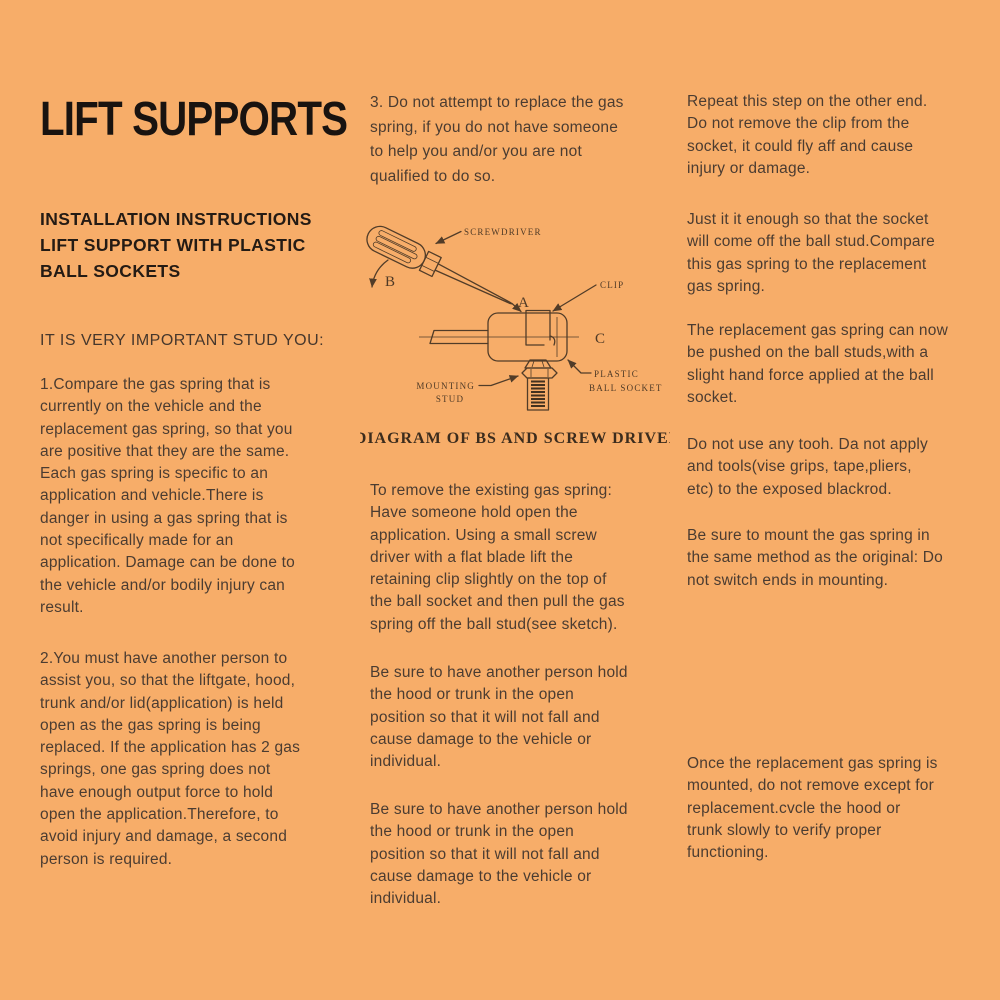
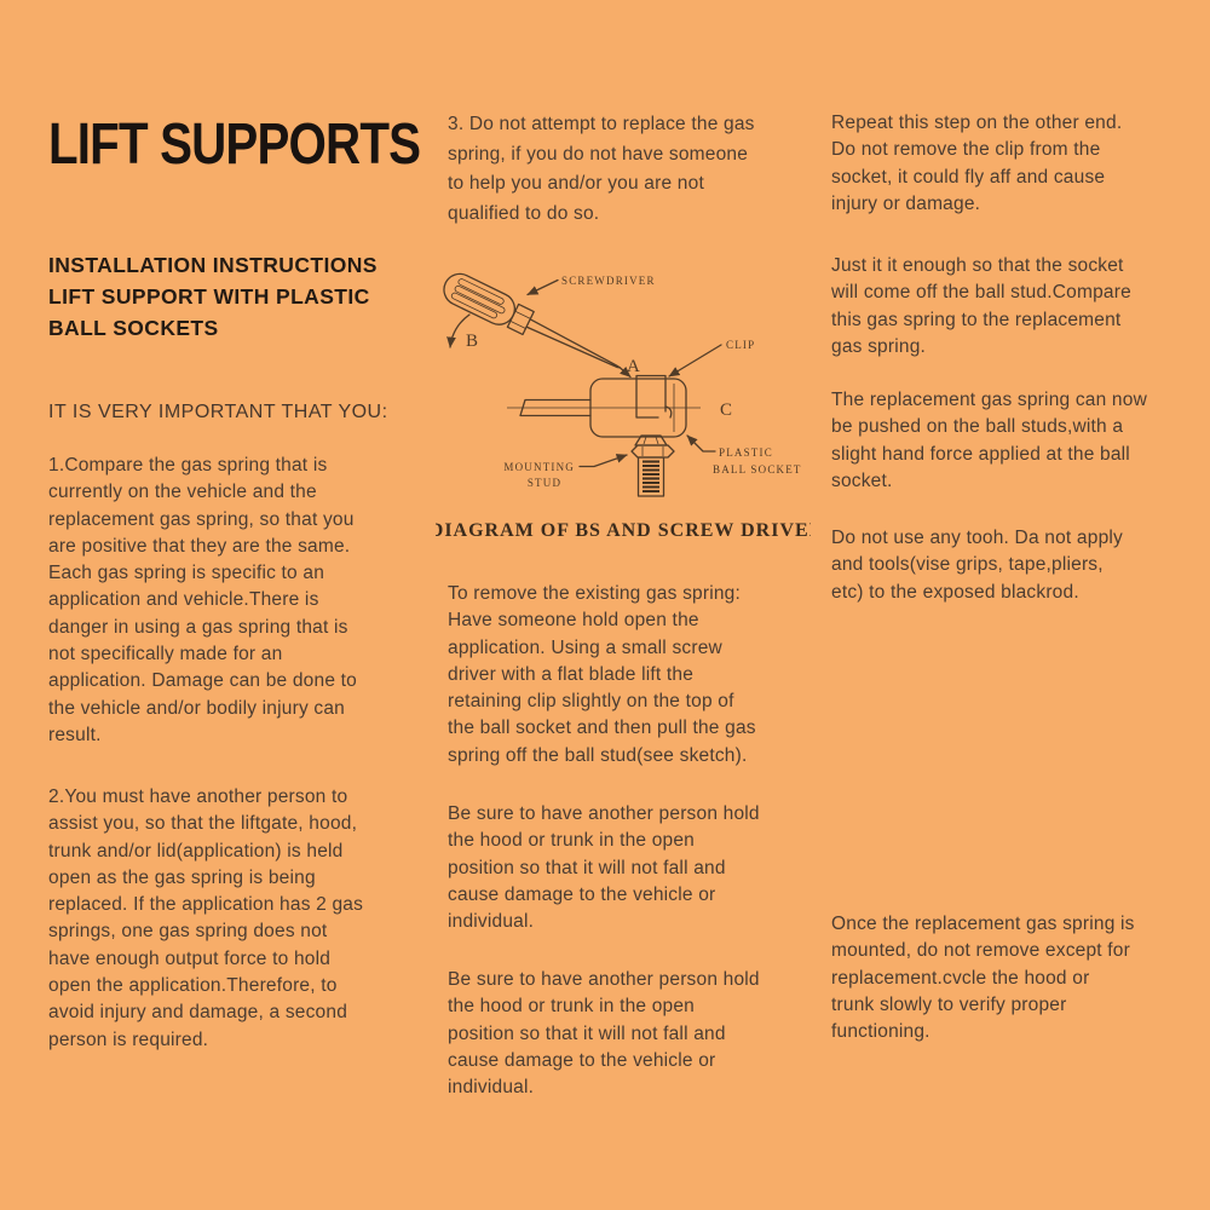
  LIFT SUPPORTS
  INSTALLATION INSTRUCTIONS
  LIFT SUPPORT WITH PLASTIC
  BALL SOCKETS
- IT IS VERY IMPORTANT STUD YOU:
+ IT IS VERY IMPORTANT THAT YOU:
  1.Compare the gas spring that is
  currently on the vehicle and the
  replacement gas spring, so that you
  are positive that they are the same.
  Each gas spring is specific to an
  application and vehicle.There is
  danger in using a gas spring that is
  not specifically made for an
  application. Damage can be done to
  the vehicle and/or bodily injury can
  result.
  2.You must have another person to
  assist you, so that the liftgate, hood,
  trunk and/or lid(application) is held
  open as the gas spring is being
  replaced. If the application has 2 gas
  springs, one gas spring does not
  have enough output force to hold
  open the application.Therefore, to
  avoid injury and damage, a second
  person is required.
  3. Do not attempt to replace the gas
  spring, if you do not have someone
  to help you and/or you are not
  qualified to do so.
  A
  B
  SCREWDRIVER
  CLIP
  C
  PLASTIC
  BALL SOCKET
  MOUNTING
  STUD
  DIAGRAM OF BS AND SCREW DRIVE
  To remove the existing gas spring:
  Have someone hold open the
  application. Using a small screw
  driver with a flat blade lift the
  retaining clip slightly on the top of
  the ball socket and then pull the gas
  spring off the ball stud(see sketch).
  Be sure to have another person hold
  the hood or trunk in the open
  position so that it will not fall and
  cause damage to the vehicle or
  individual.
  Be sure to have another person hold
  the hood or trunk in the open
  position so that it will not fall and
  cause damage to the vehicle or
  individual.
  Repeat this step on the other end.
  Do not remove the clip from the
  socket, it could fly aff and cause
  injury or damage.
  Just it it enough so that the socket
  will come off the ball stud.Compare
  this gas spring to the replacement
  gas spring.
  The replacement gas spring can now
  be pushed on the ball studs,with a
  slight hand force applied at the ball
  socket.
  Do not use any tooh. Da not apply
  and tools(vise grips, tape,pliers,
  etc) to the exposed blackrod.
- Be sure to mount the gas spring in
- the same method as the original: Do
- not switch ends in mounting.
  Once the replacement gas spring is
  mounted, do not remove except for
  replacement.cvcle the hood or
  trunk slowly to verify proper
  functioning.
